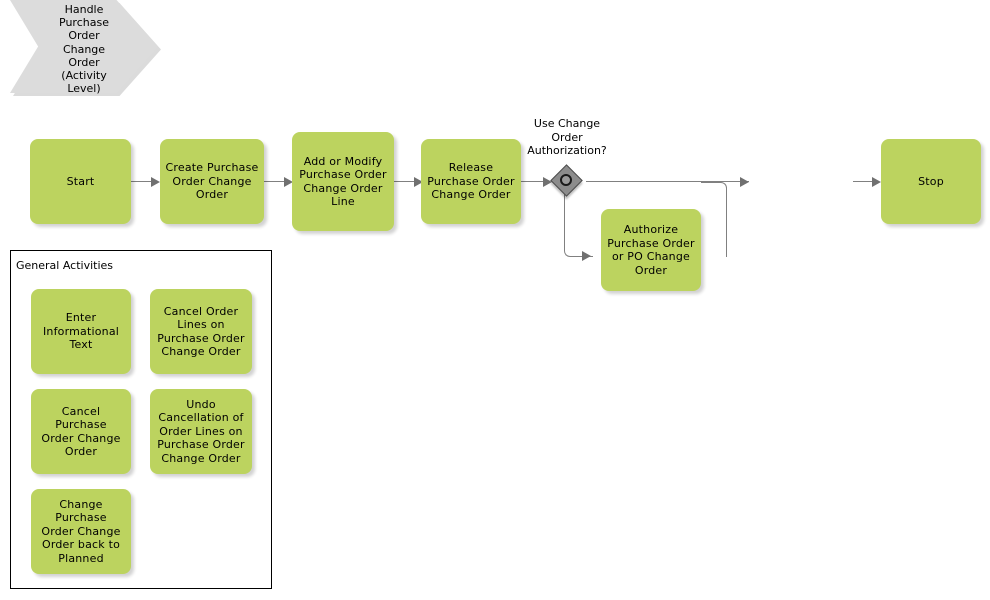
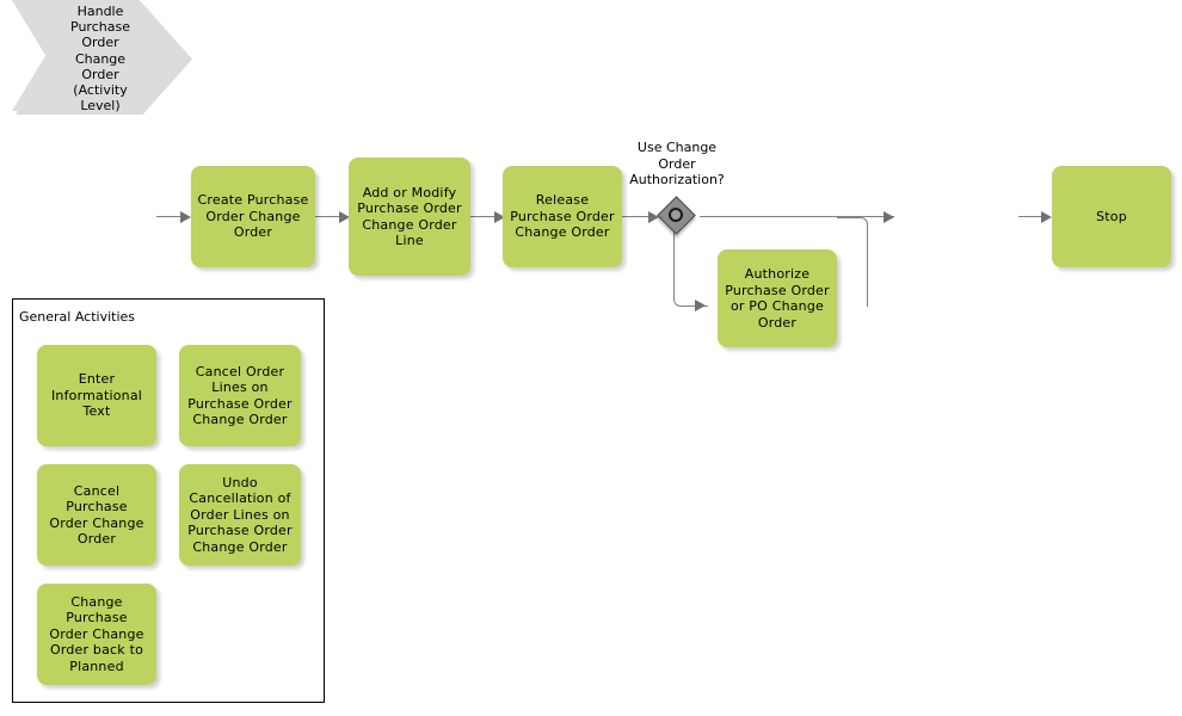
  Handle
  Purchase
  Order
  Change
  Order
  (Activity
  Level)
- Start
  Create Purchase
  Order Change
  Order
  Add or Modify
  Purchase Order
  Change Order
  Line
  Release
  Purchase Order
  Change Order
  Authorize
  Purchase Order
  or PO Change
  Order
  Stop
  Use Change
  Order
  Authorization?
  General Activities
  Enter
  Informational
  Text
  Cancel Order
  Lines on
  Purchase Order
  Change Order
  Cancel Purchase
  Order Change
  Order
  Undo
  Cancellation of
  Order Lines on
  Purchase Order
  Change Order
  Change Purchase
  Order Change
  Order back to
  Planned
